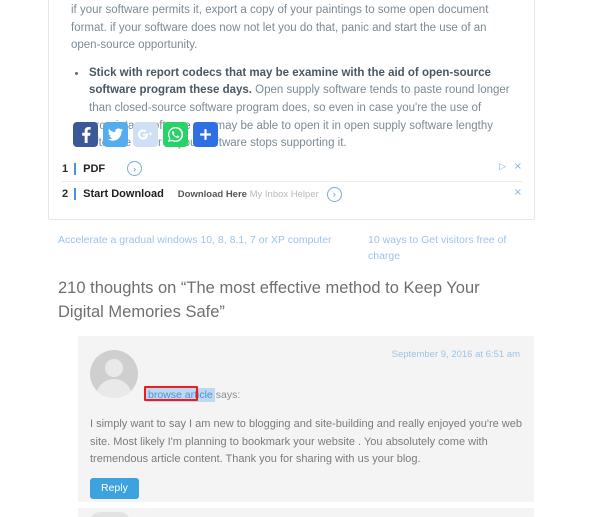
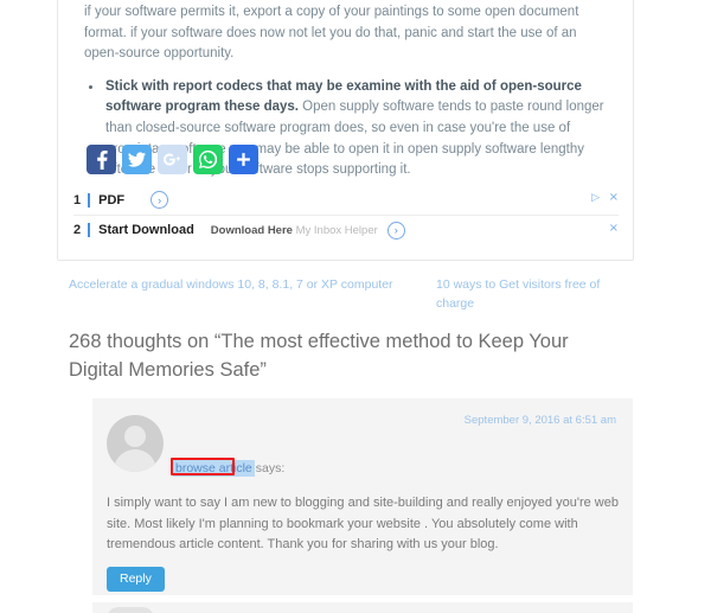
  if your software permits it, export a copy of your paintings to some open document format. if your software does now not let you do that, panic and start the use of an open-source opportunity.
  Stick with report codecs that may be examine with the aid of open-source software program these days. Open supply software tends to paste round longer than closed-source software program does, so even in case you're the use of af may be able to open it in open supply software lengthy tertware stops supporting it.
  1
  PDF
  ›
  ▷
  ×
  2
  Start Download
  Download Here My Inbox Helper
  ›
  ×
  Accelerate a gradual windows 10, 8, 8.1, 7 or XP computer
  10 ways to Get visitors free of charge
- 210 thoughts on “The most effective method to Keep Your Digital Memories Safe”
+ 268 thoughts on “The most effective method to Keep Your Digital Memories Safe”
  September 9, 2016 at 6:51 am
  browse article
  says:
  I simply want to say I am new to blogging and site-building and really enjoyed you're web site. Most likely I'm planning to bookmark your website . You absolutely come with tremendous article content. Thank you for sharing with us your blog.
  Reply
